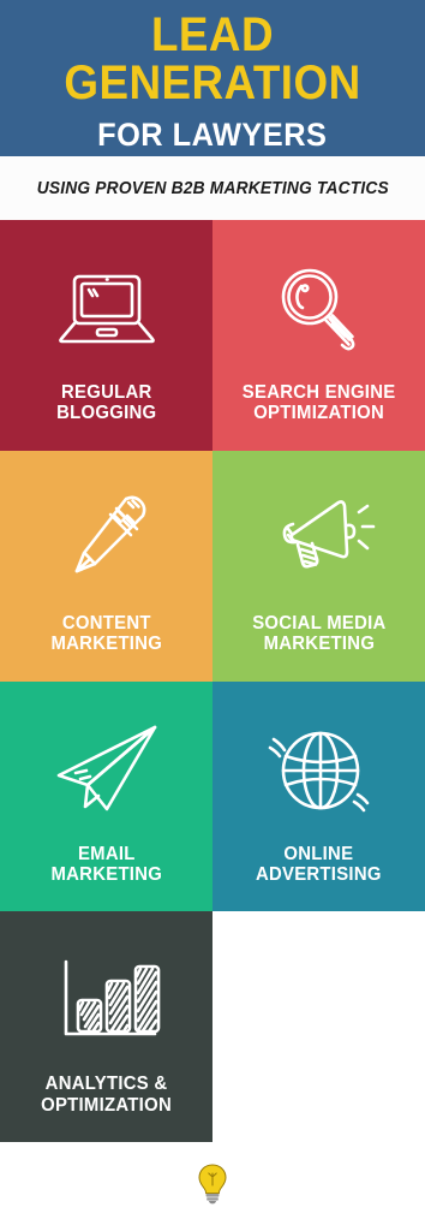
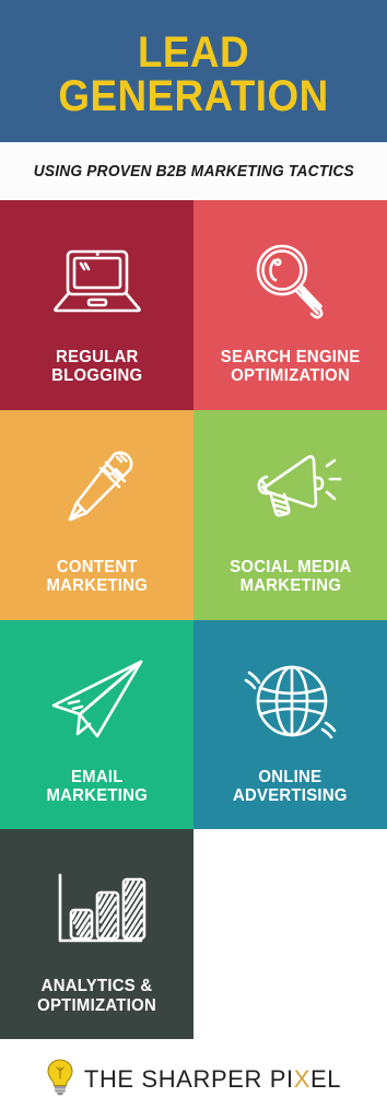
  LEAD GENERATION
- FOR LAWYERS
  USING PROVEN B2B MARKETING TACTICS
  REGULAR
  BLOGGING
  SEARCH ENGINE
  OPTIMIZATION
  CONTENT
  MARKETING
  SOCIAL MEDIA
  MARKETING
  EMAIL
  MARKETING
  ONLINE
  ADVERTISING
  ANALYTICS &
  OPTIMIZATION
+ THE SHARPER PIXEL
